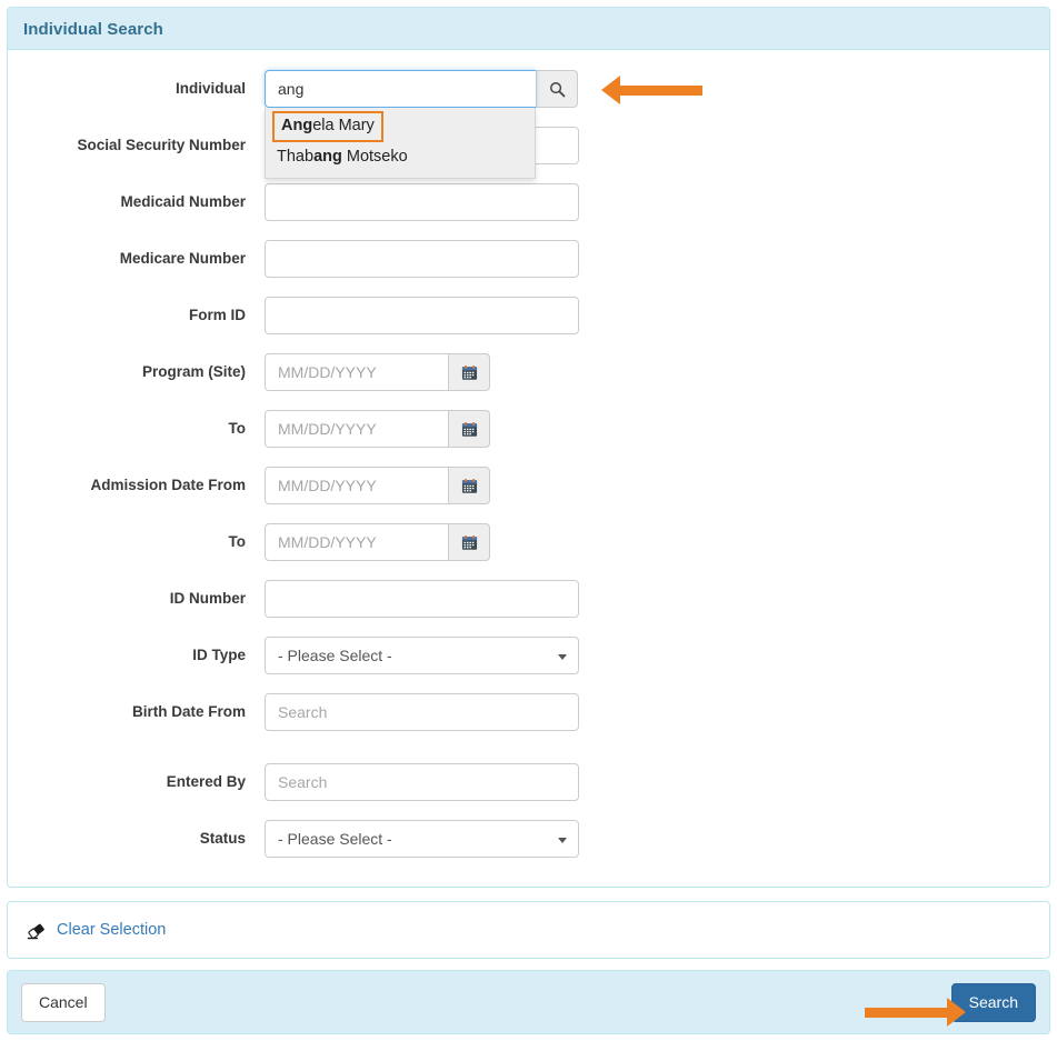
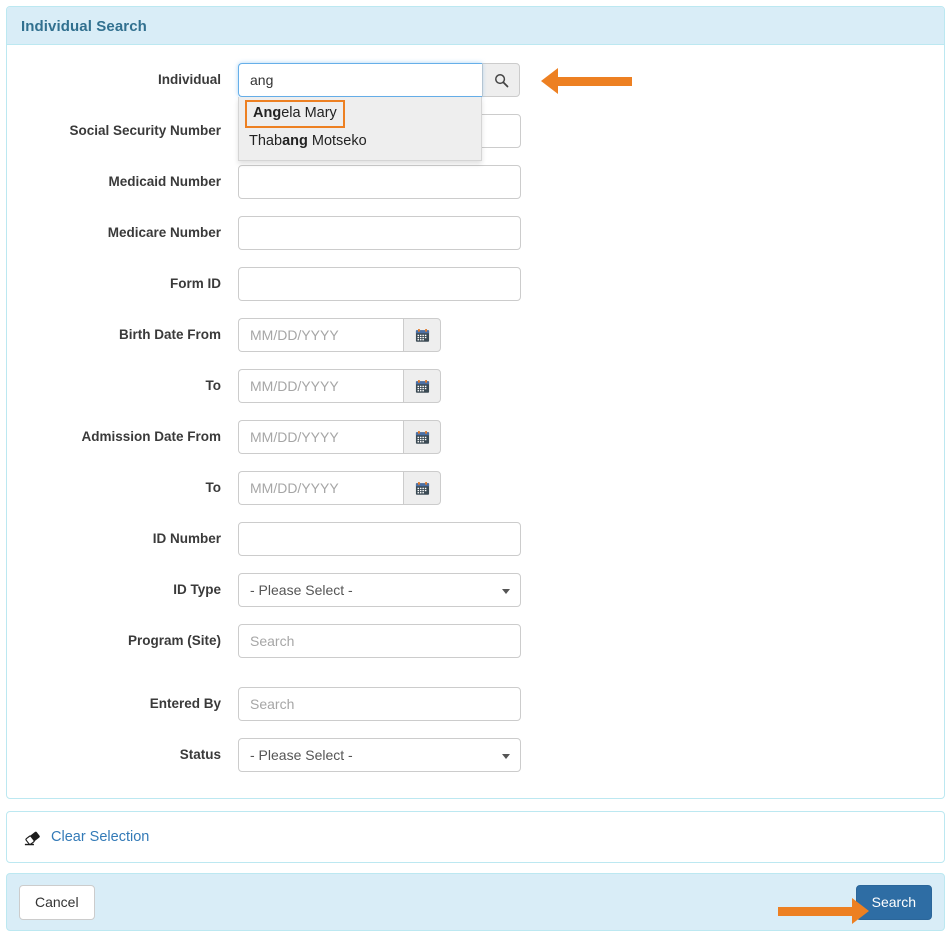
  Individual Search
  Individual
  ang
  Angela Mary
  Thabang Motseko
  Social Security Number
  Medicaid Number
  Medicare Number
  Form ID
- Program (Site)
+ Birth Date From
  MM/DD/YYYY
  To
  MM/DD/YYYY
  Admission Date From
  MM/DD/YYYY
  To
  MM/DD/YYYY
  ID Number
  ID Type
  - Please Select -
- Birth Date From
+ Program (Site)
  Search
  Entered By
  Search
  Status
  - Please Select -
  Clear Selection
  Cancel
  Search
